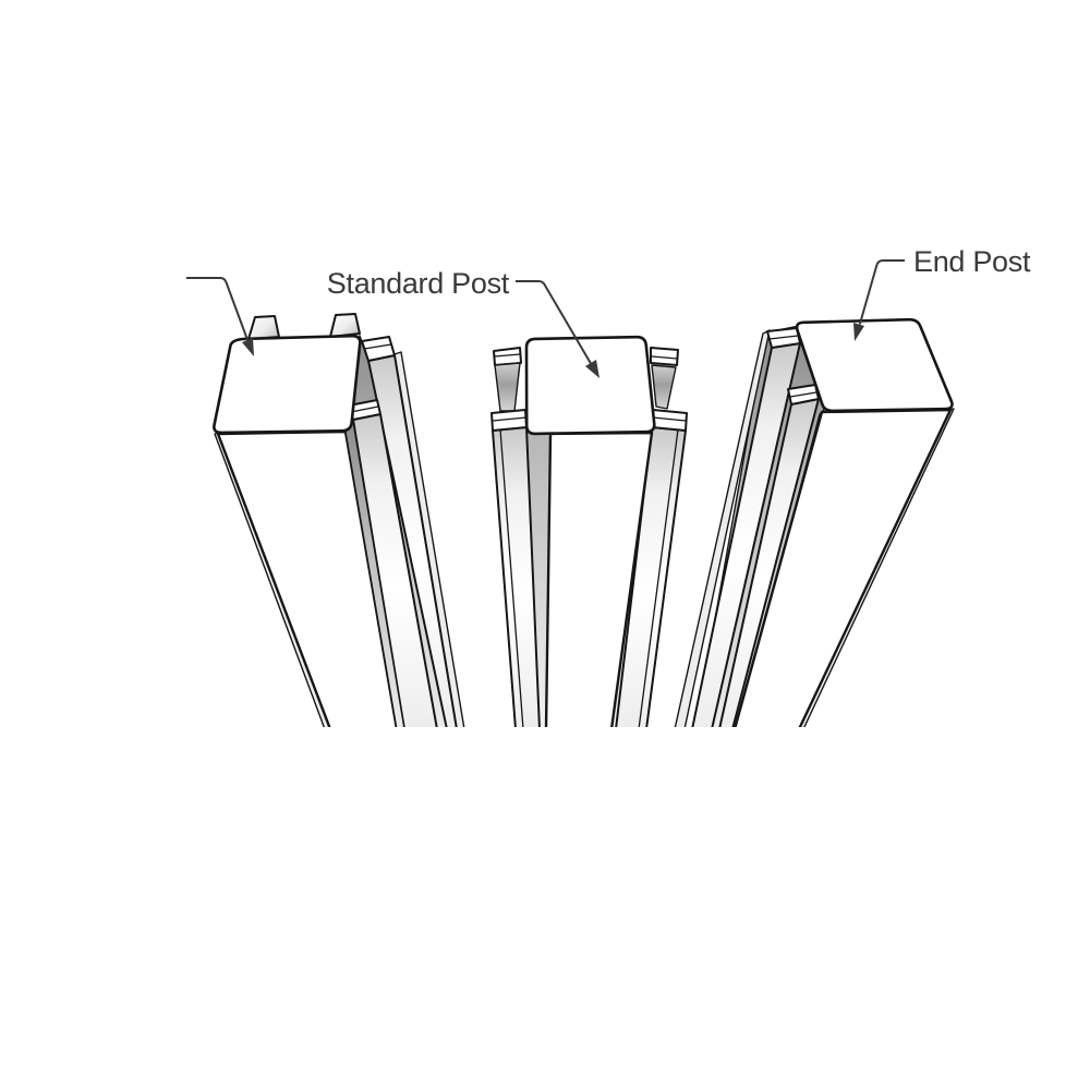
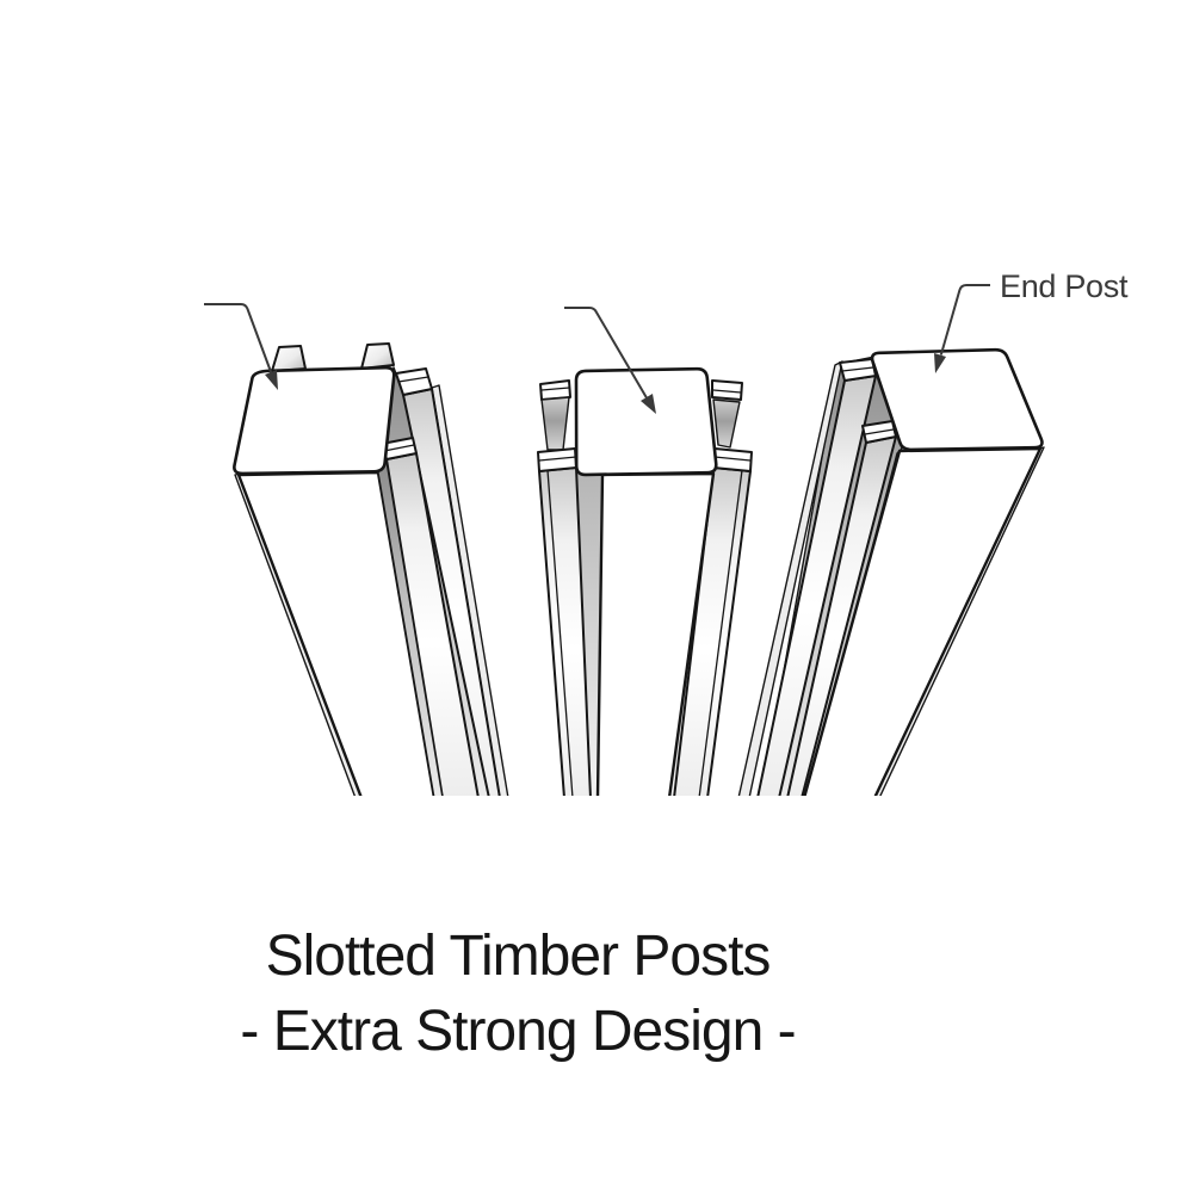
- Standard Post
  End Post
+ Slotted Timber Posts
+ - Extra Strong Design -
